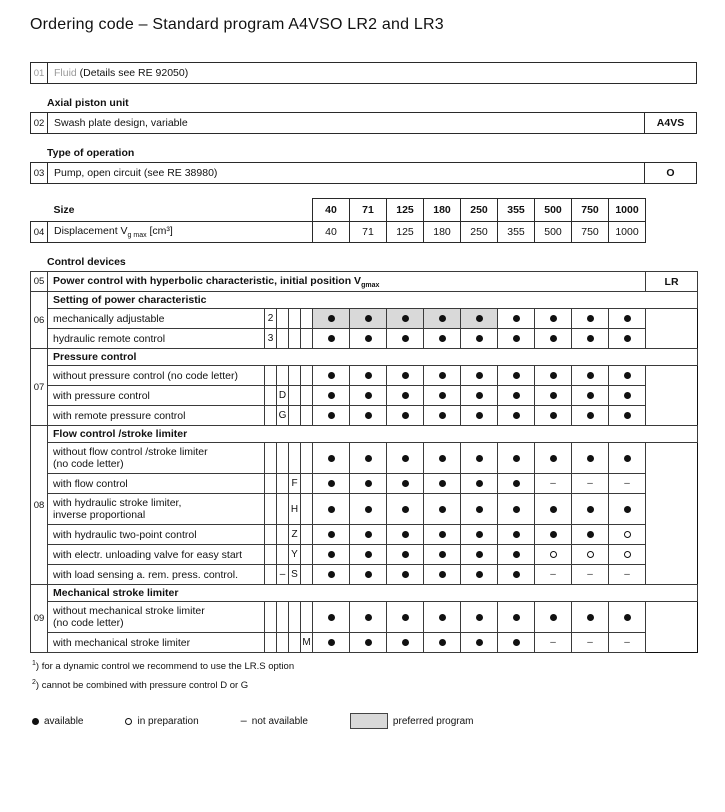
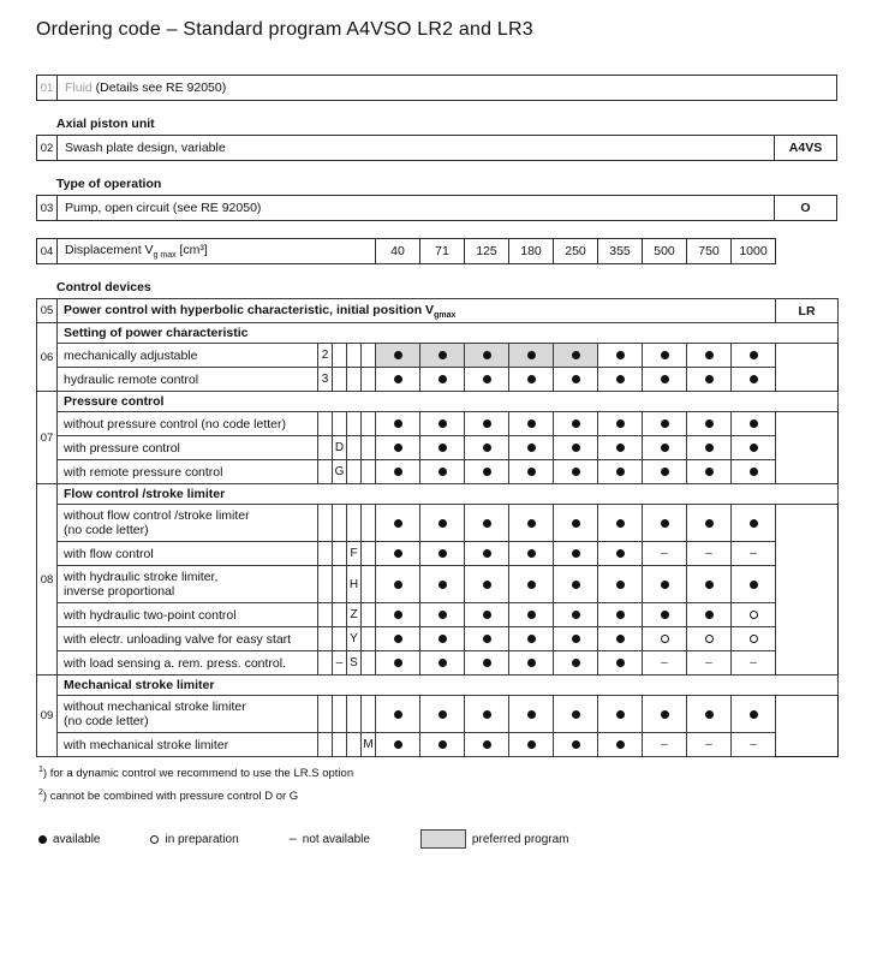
  Ordering code – Standard program A4VSO LR2 and LR3
  01	Fluid (Details see RE 92050)
  Axial piston unit
  02	Swash plate design, variable	A4VS
  Type of operation
- 03	Pump, open circuit (see RE 38980)	O
+ 03	Pump, open circuit (see RE 92050)	O
- 	Size	40	71	125	180	250	355	500	750	1000
  04	Displacement V [cm³]	40	71	125	180	250	355	500	750	1000
  Control devices
  05	Power control with hyperbolic characteristic, initial position V	LR
  06	Setting of power characteristic
  mechanically adjustable	2
  hydraulic remote control	3
  07	Pressure control
  without pressure control (no code letter)
  with pressure control		D
  with remote pressure control		G
  08	Flow control /stroke limiter
  without flow control /stroke limiter(no code letter)
  with flow control			F								–	–	–
  with hydraulic stroke limiter,inverse proportional			H
  with hydraulic two-point control			Z
  with electr. unloading valve for easy start			Y
  with load sensing a. rem. press. control.		–	S								–	–	–
  09	Mechanical stroke limiter
  without mechanical stroke limiter(no code letter)
  with mechanical stroke limiter				M							–	–	–
  ) for a dynamic control we recommend to use the LR.S option
  ) cannot be combined with pressure control D or G
  available
  in preparation
  –
  not available
  preferred program
